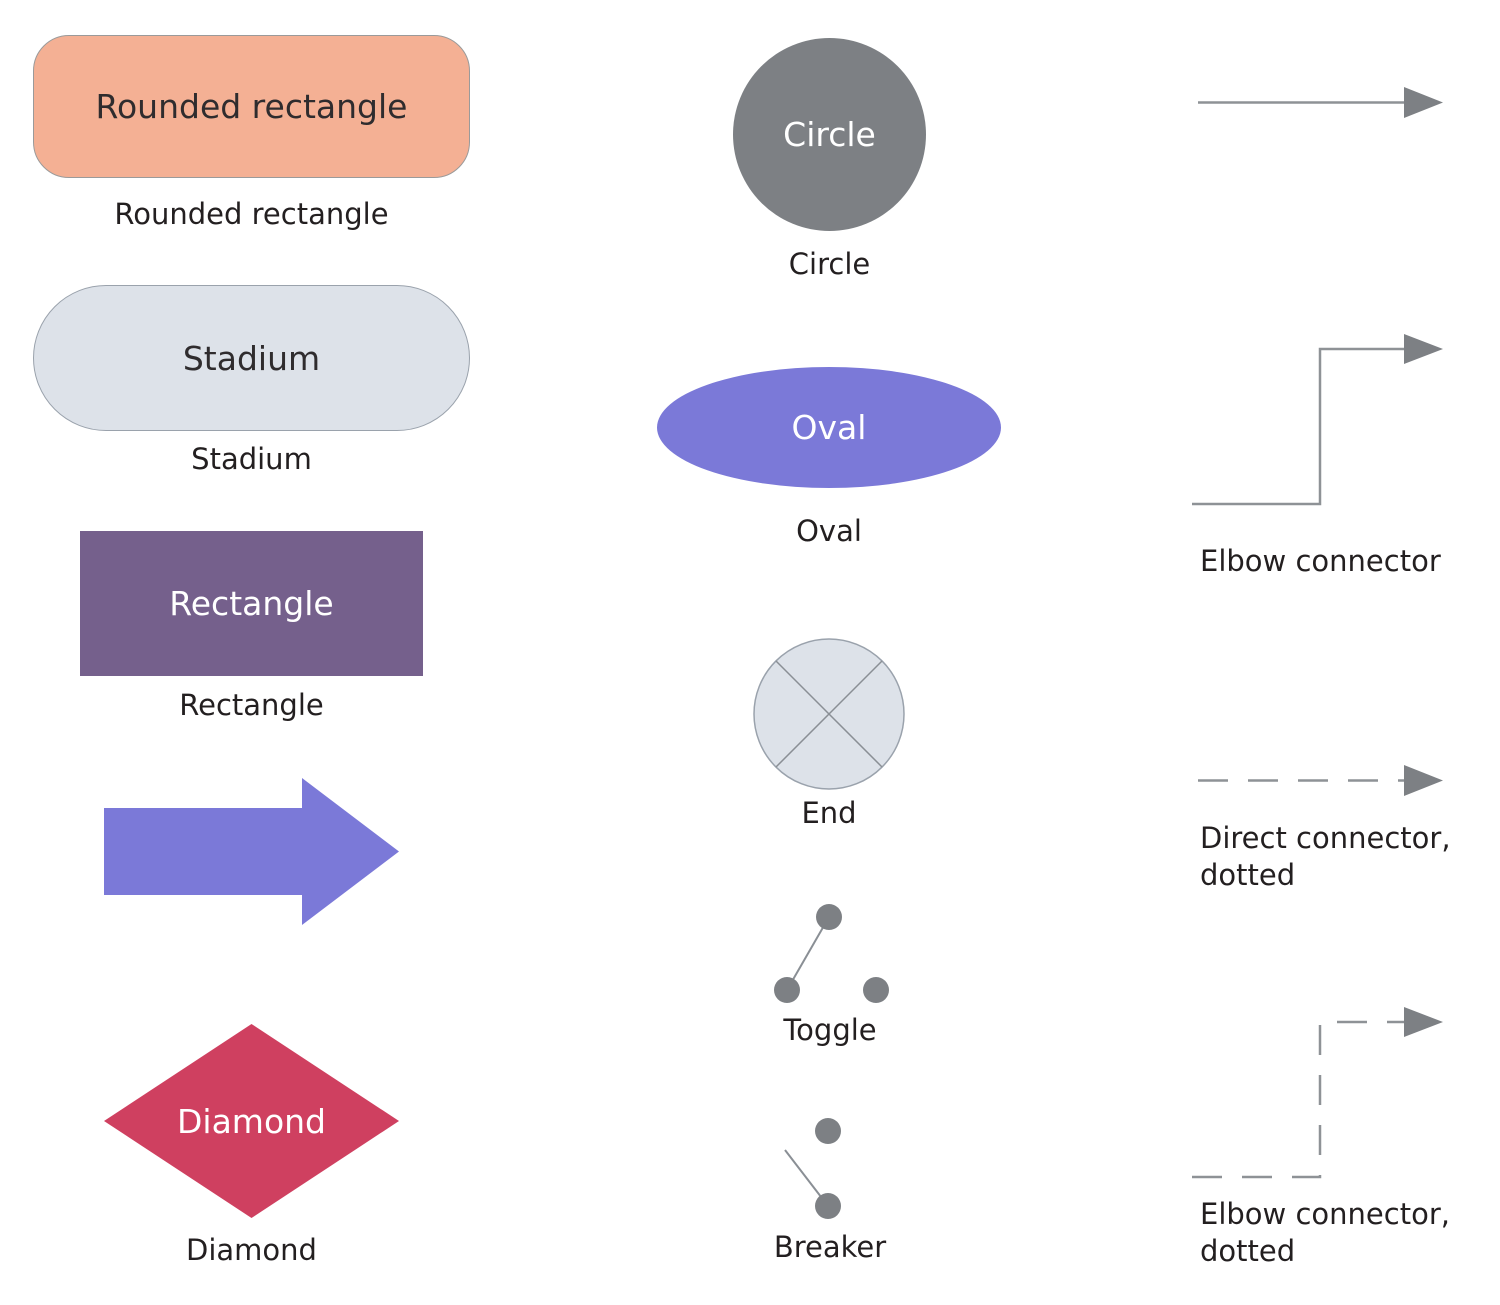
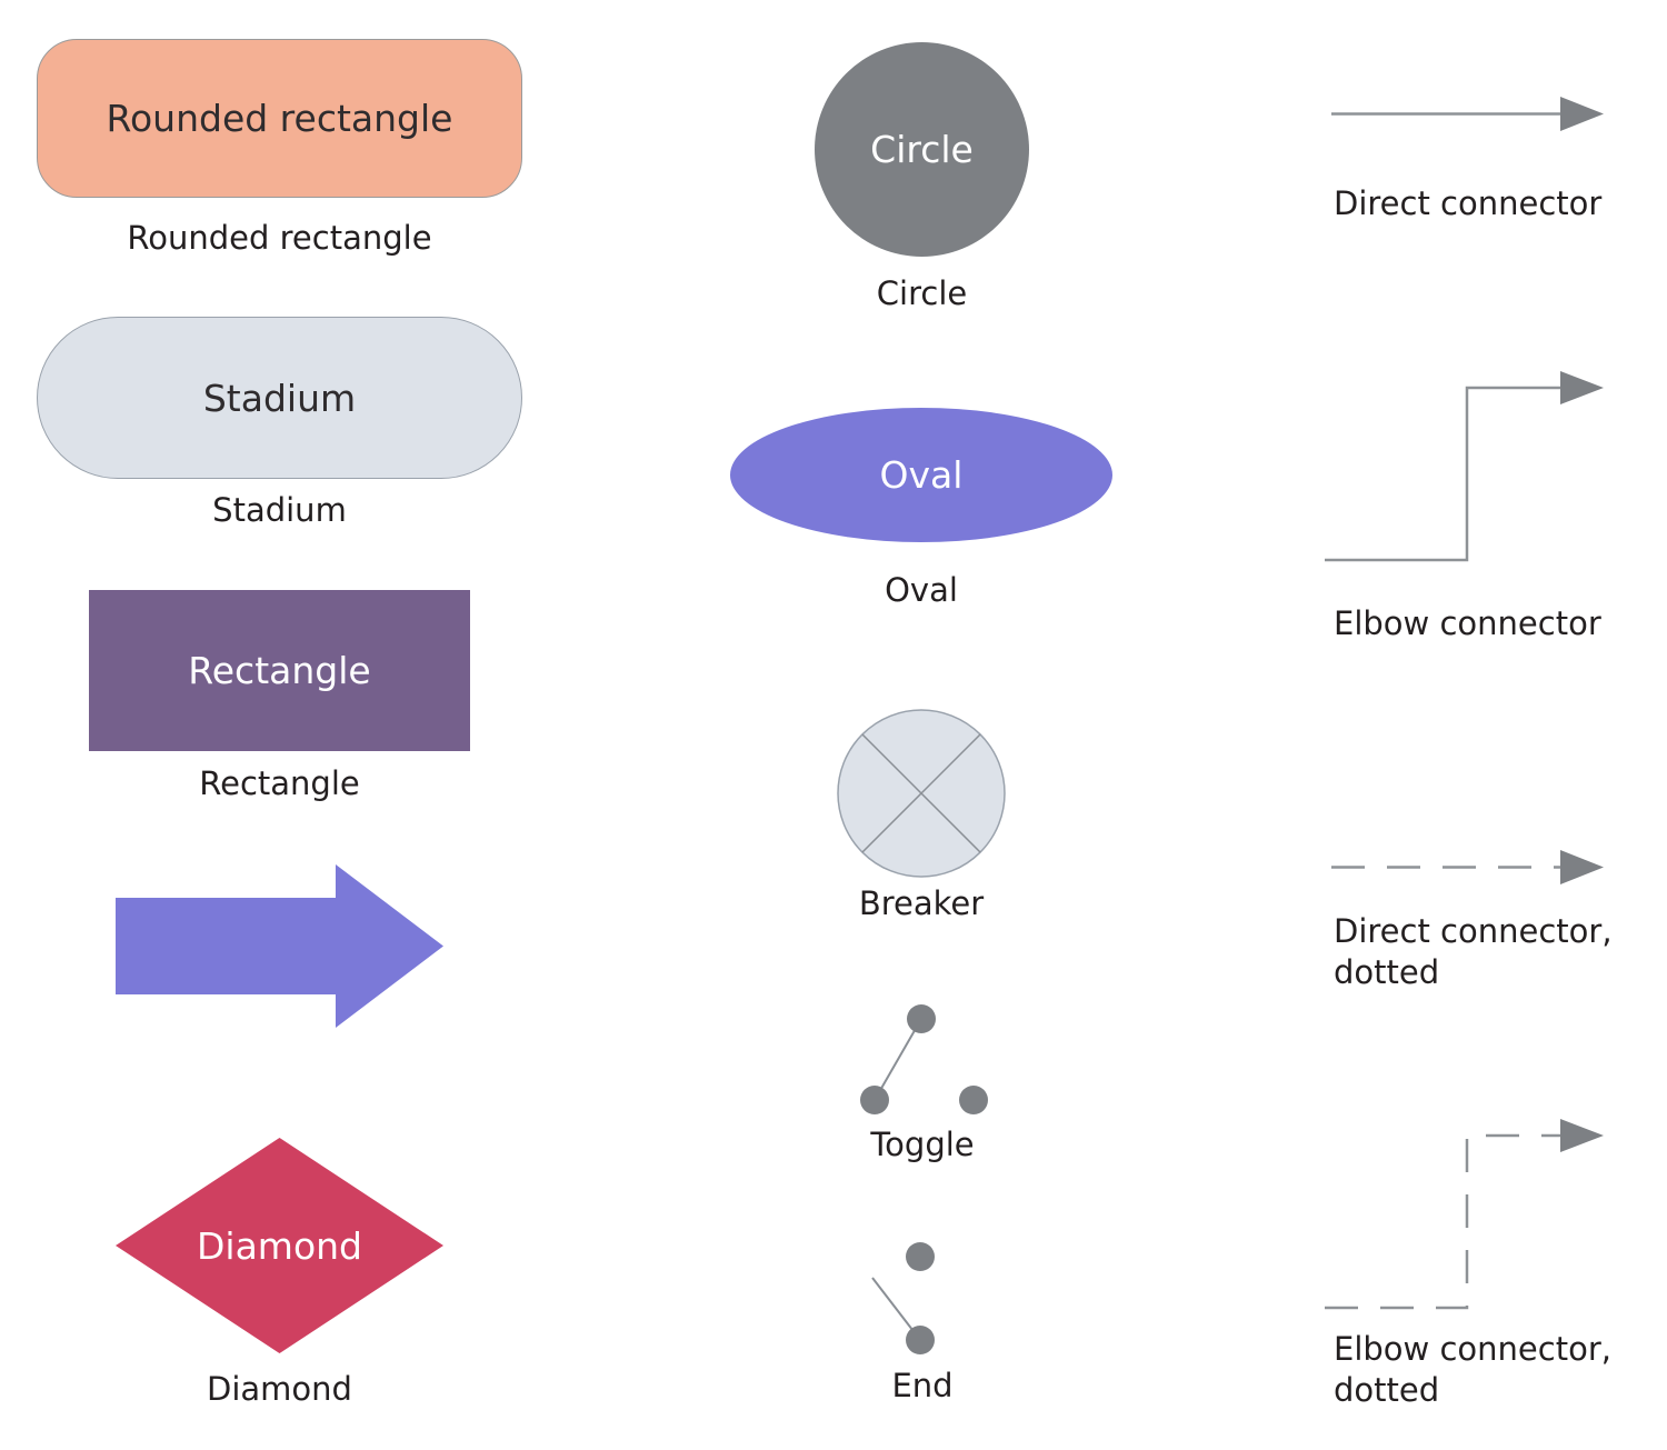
  Rounded rectangle
  Rounded rectangle
  Stadium
  Stadium
  Rectangle
  Rectangle
  Diamond
  Diamond
  Circle
  Circle
  Oval
  Oval
- End
+ Breaker
  Toggle
- Breaker
+ End
+ Direct connector
  Elbow connector
  Direct connector,
  dotted
  Elbow connector,
  dotted
